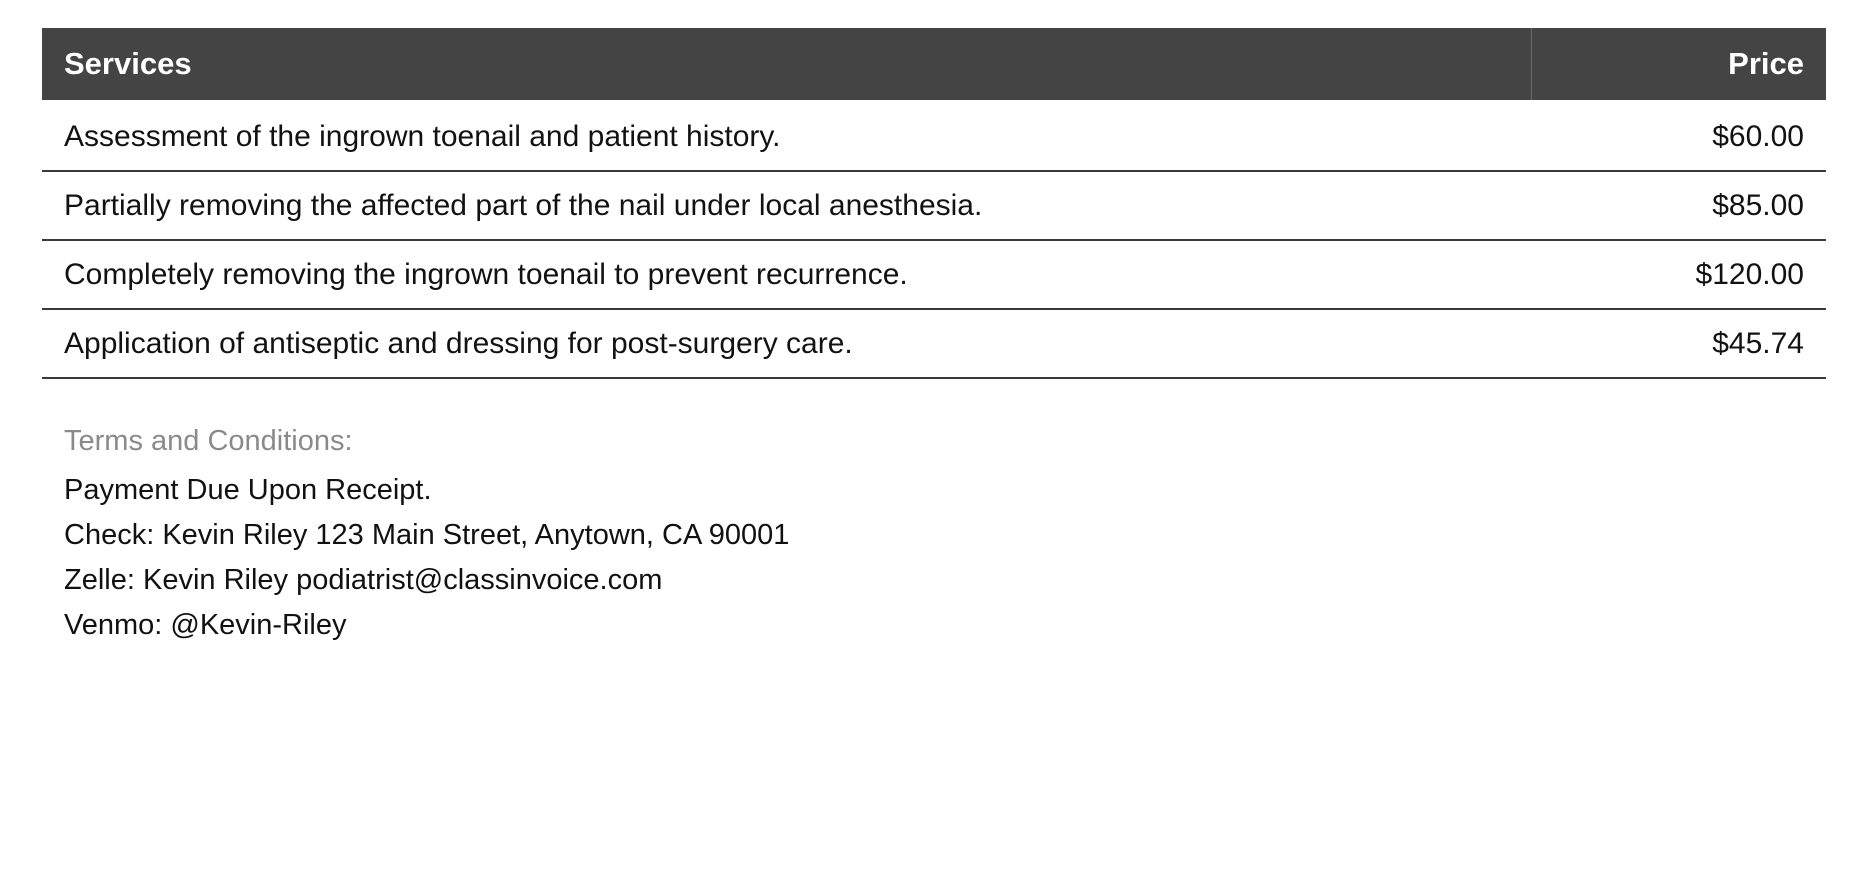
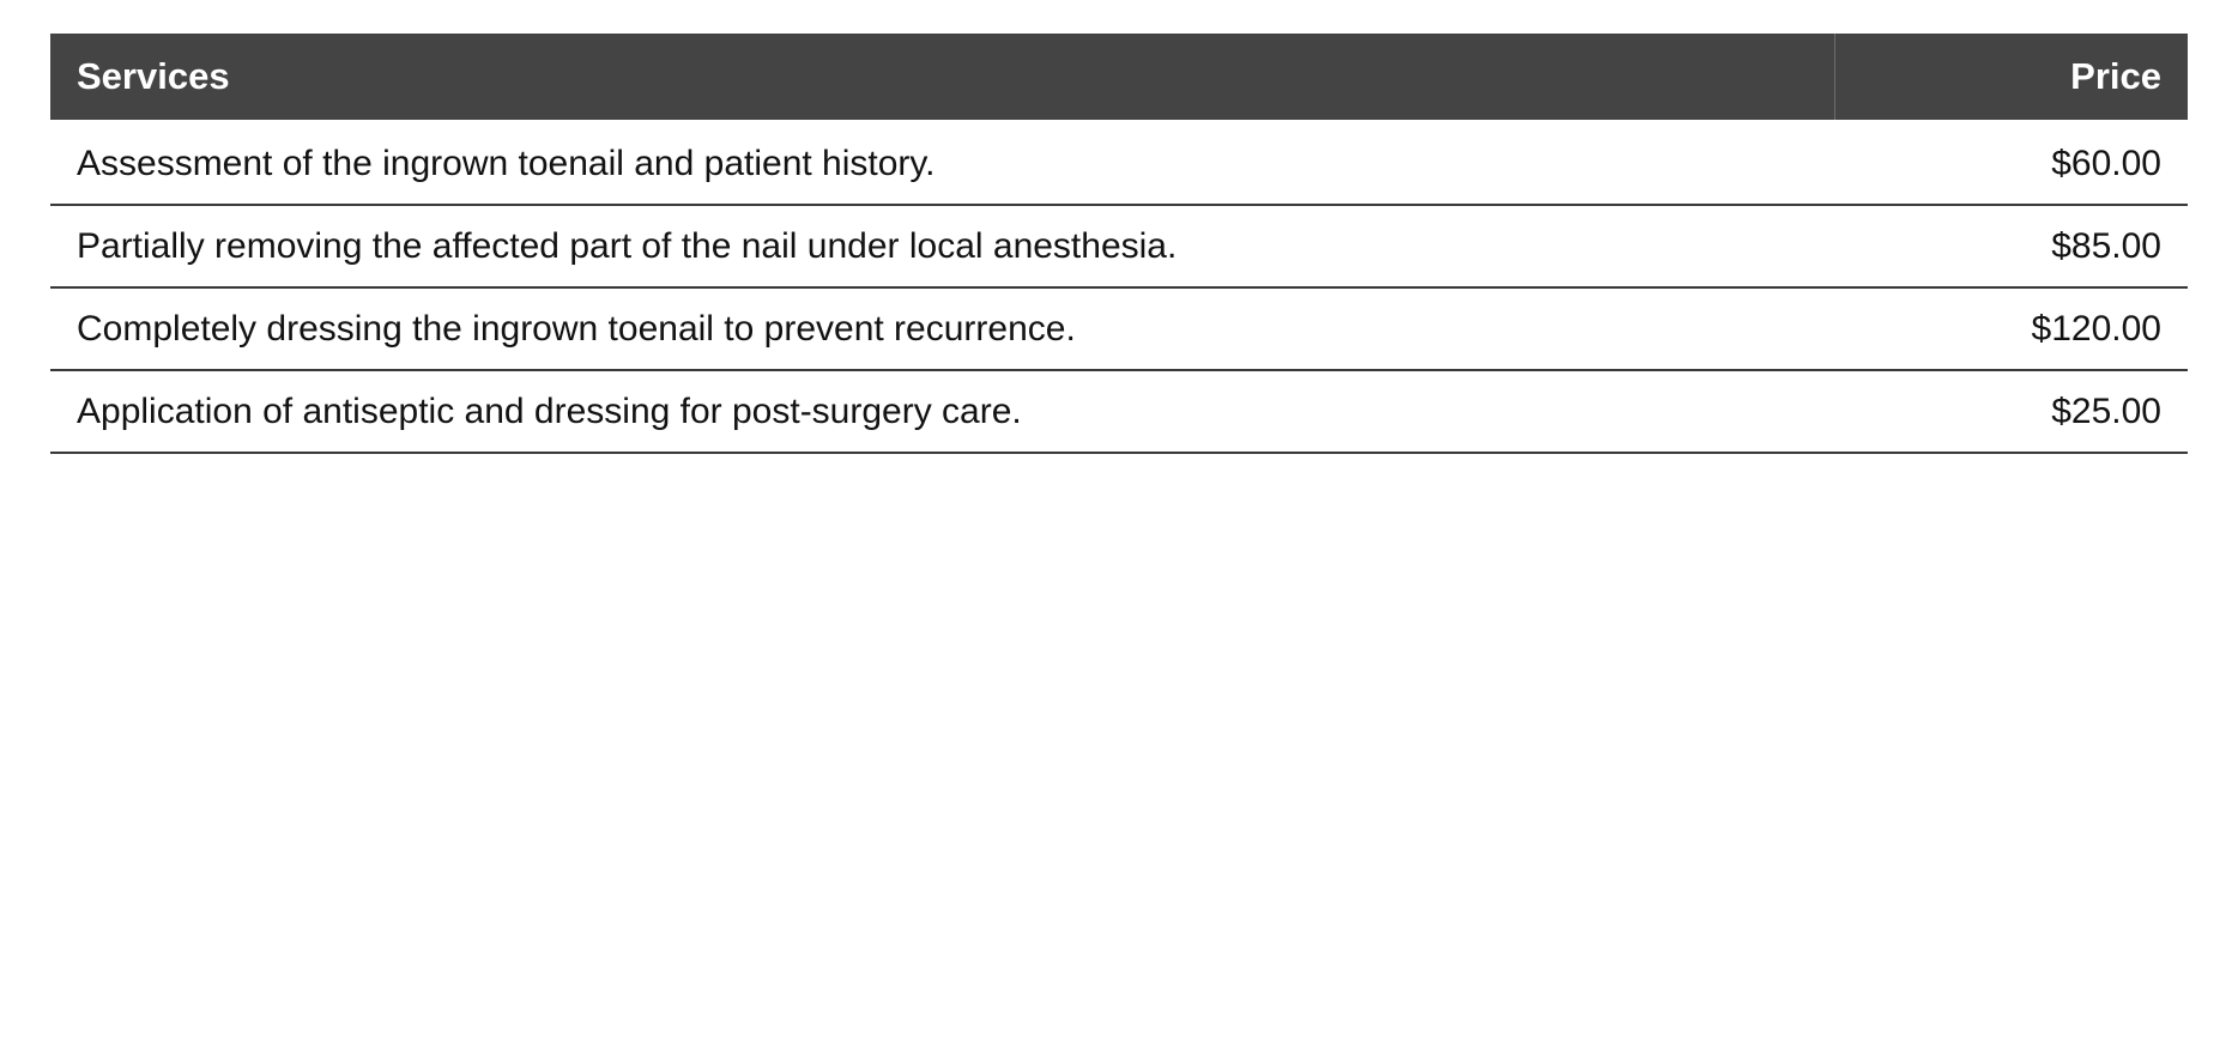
  Services	Price
  Assessment of the ingrown toenail and patient history.	$60.00
  Partially removing the affected part of the nail under local anesthesia.	$85.00
- Completely removing the ingrown toenail to prevent recurrence.	$120.00
+ Completely dressing the ingrown toenail to prevent recurrence.	$120.00
- Application of antiseptic and dressing for post-surgery care.	$45.74
+ Application of antiseptic and dressing for post-surgery care.	$25.00
- Terms and Conditions:
- Payment Due Upon Receipt.
- Check: Kevin Riley 123 Main Street, Anytown, CA 90001
- Zelle: Kevin Riley podiatrist@classinvoice.com
- Venmo: @Kevin-Riley
